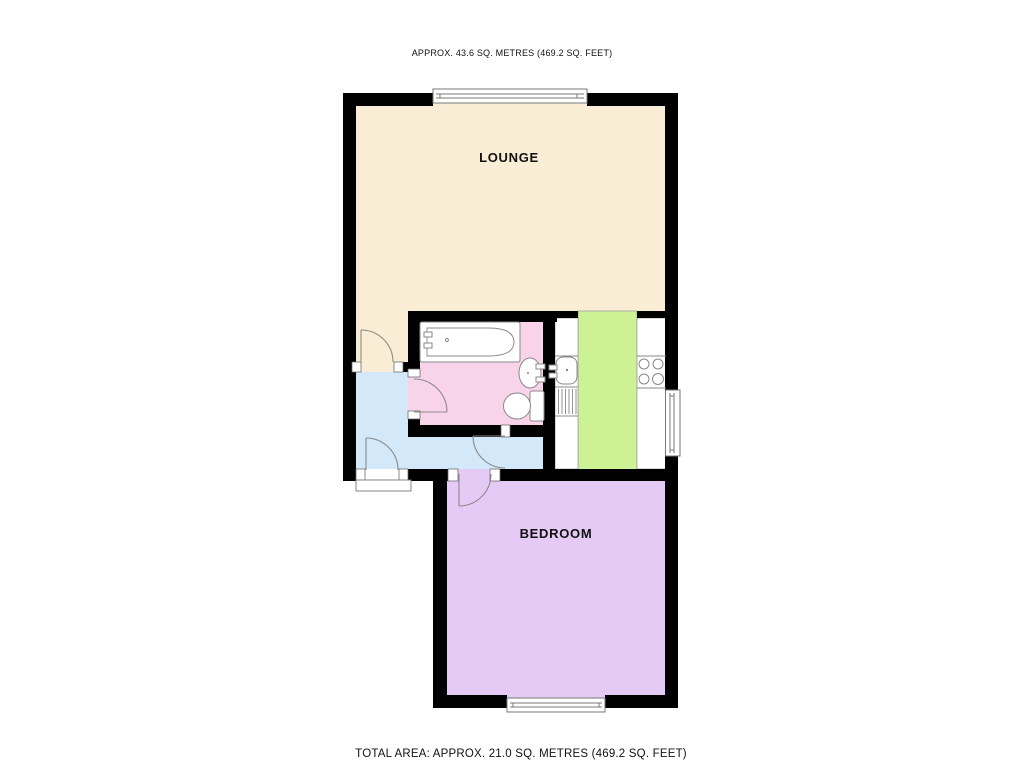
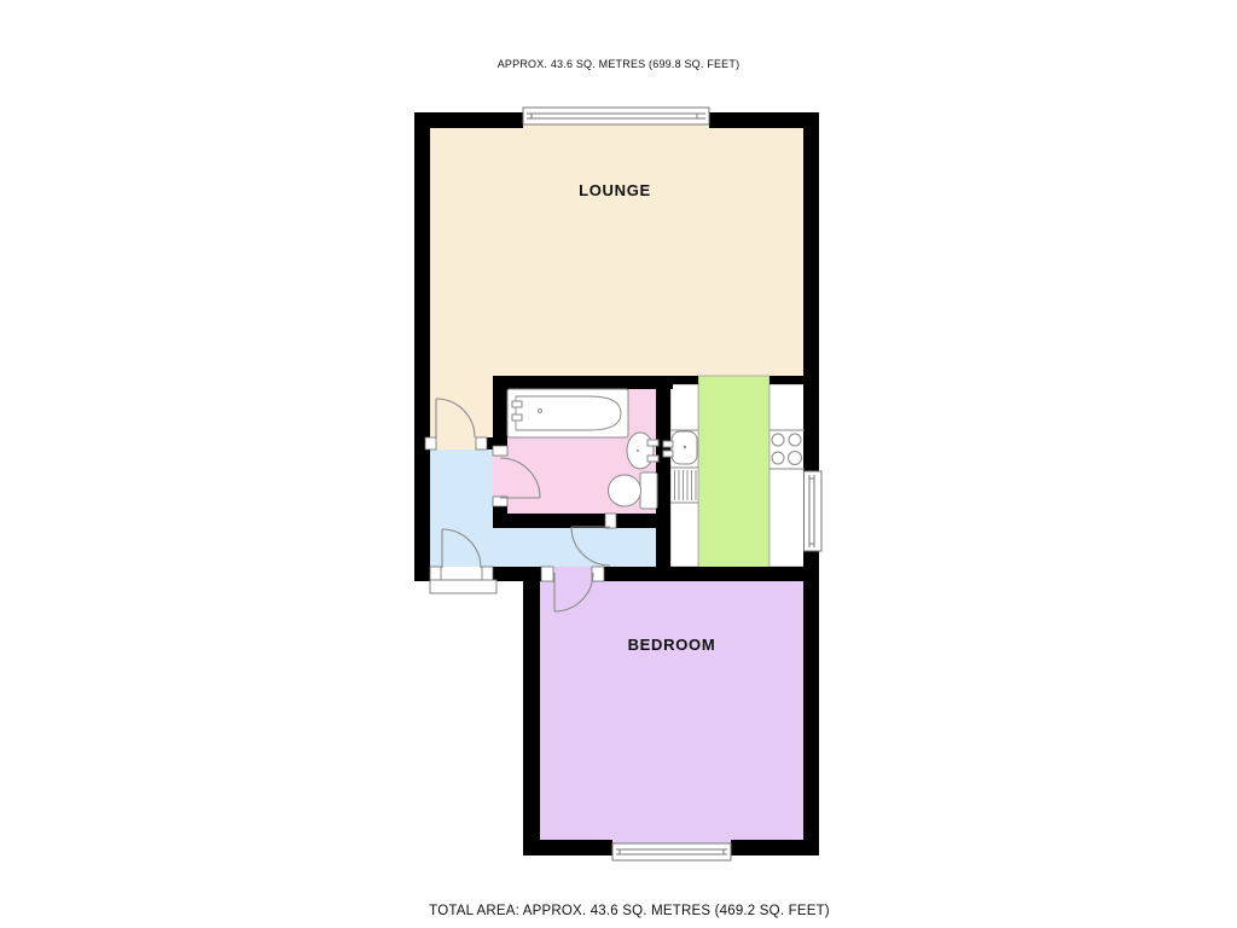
- APPROX. 43.6 SQ. METRES (469.2 SQ. FEET)
+ APPROX. 43.6 SQ. METRES (699.8 SQ. FEET)
  LOUNGE
  BEDROOM
- TOTAL AREA: APPROX. 21.0 SQ. METRES (469.2 SQ. FEET)
+ TOTAL AREA: APPROX. 43.6 SQ. METRES (469.2 SQ. FEET)
